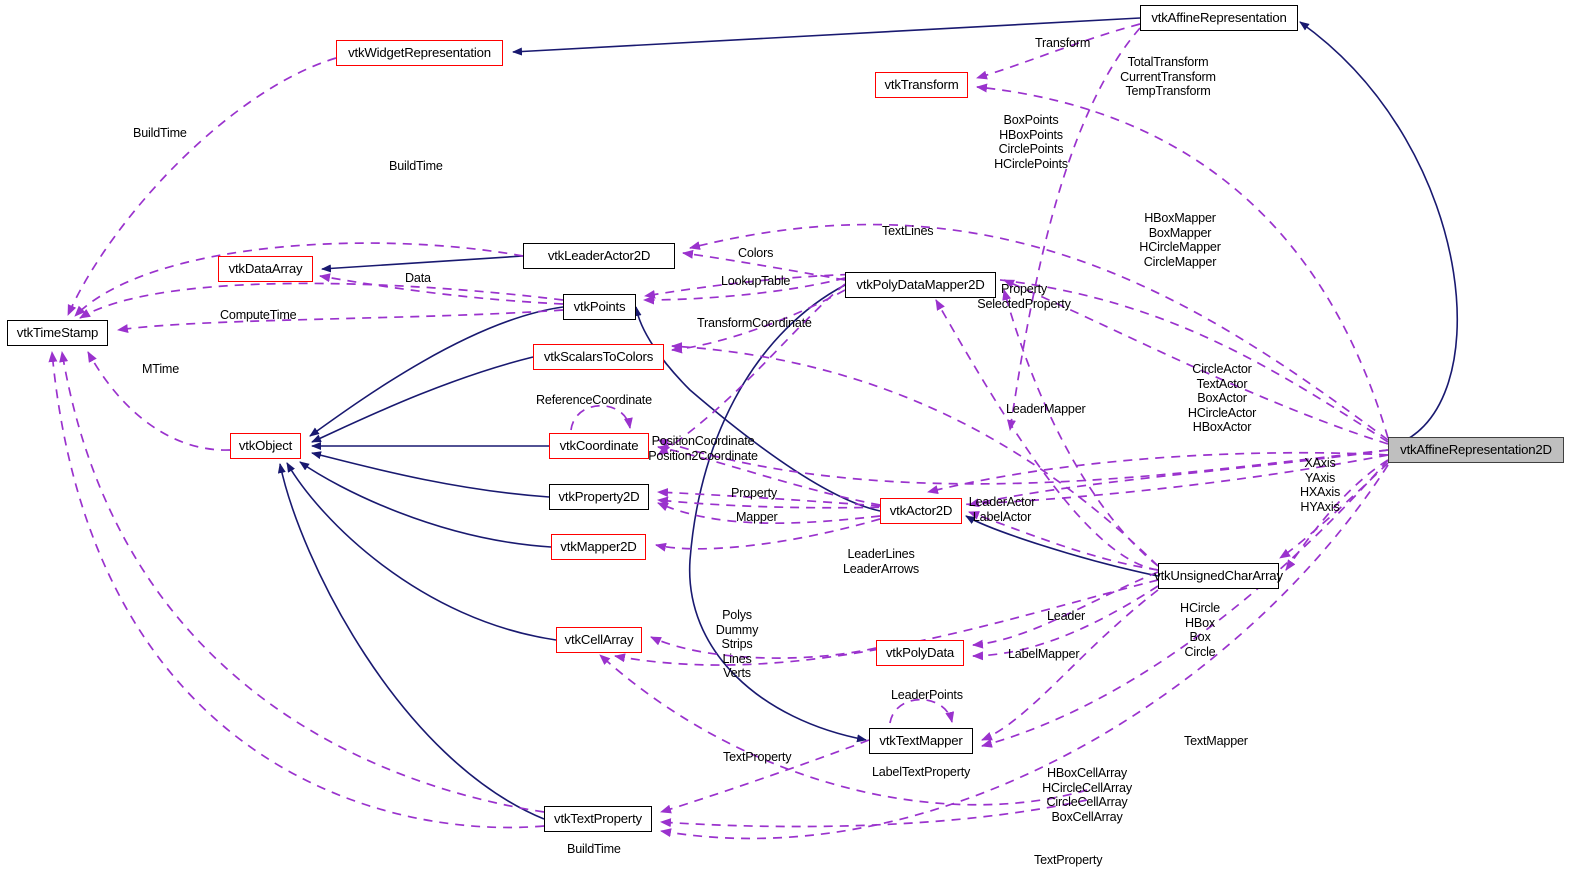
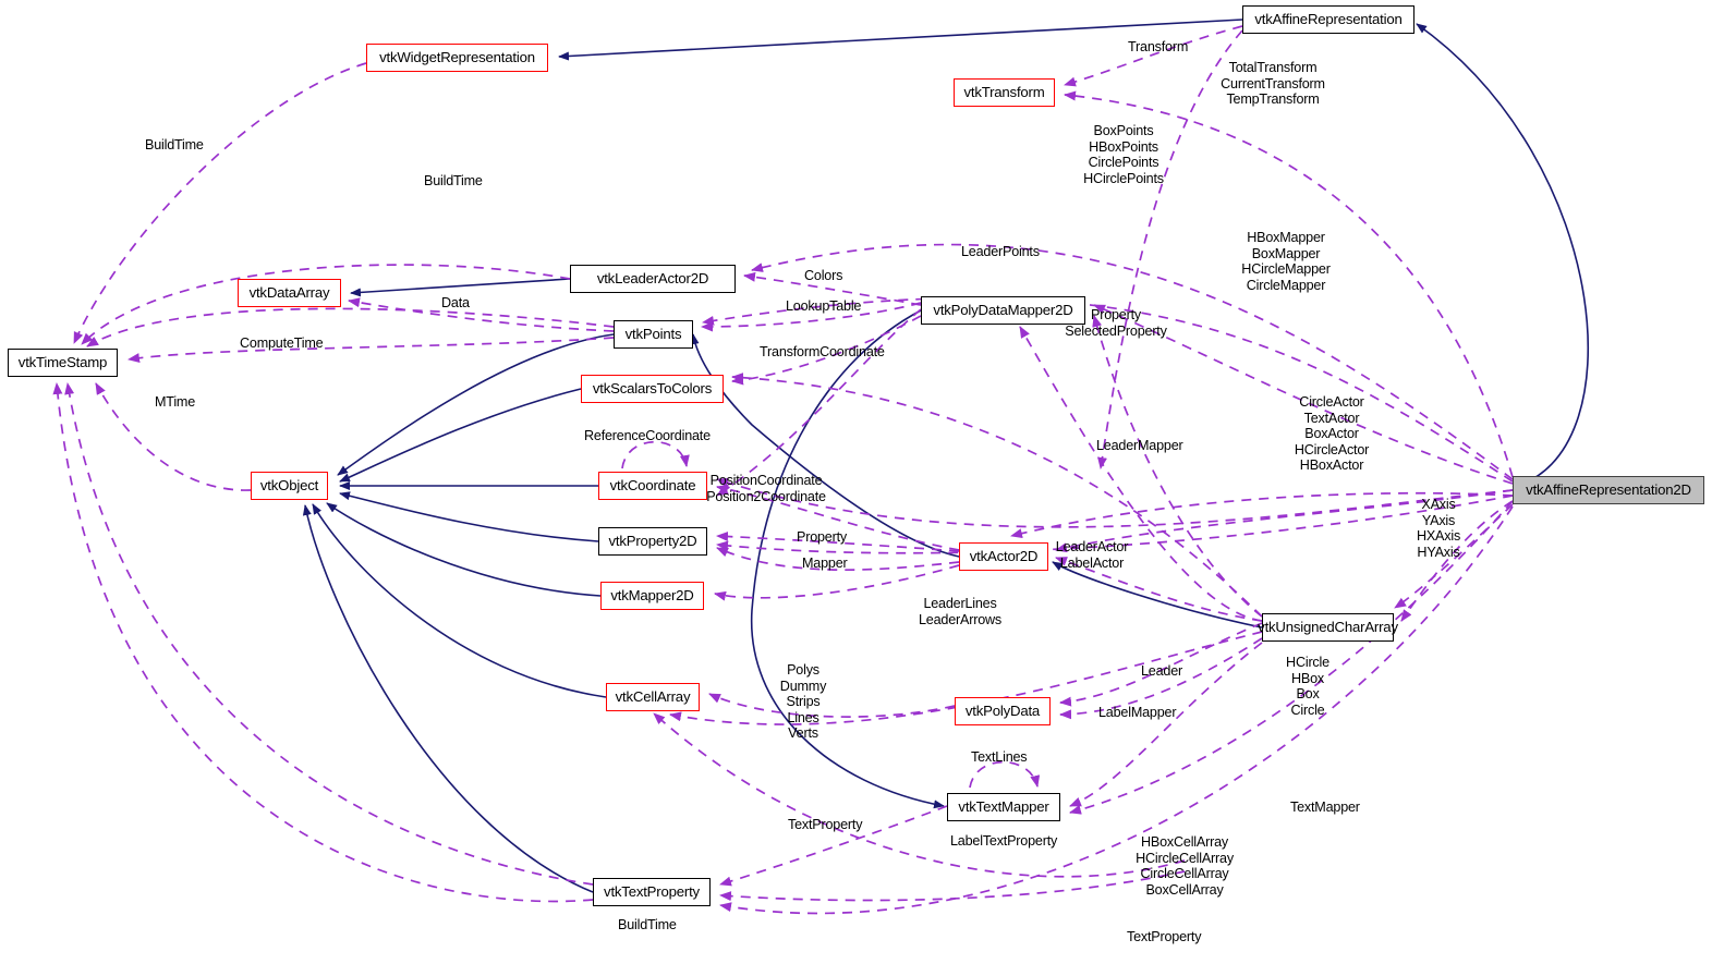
  vtkAffineRepresentation
  vtkWidgetRepresentation
  vtkTransform
  vtkLeaderActor2D
  vtkDataArray
  vtkPoints
  vtkPolyDataMapper2D
  vtkTimeStamp
  vtkScalarsToColors
  vtkCoordinate
  vtkObject
  vtkAffineRepresentation2D
  vtkProperty2D
  vtkActor2D
  vtkMapper2D
  vtkUnsignedCharArray
  vtkCellArray
  vtkPolyData
  vtkTextMapper
  vtkTextProperty
  Transform
  TotalTransform
  CurrentTransform
  TempTransform
  BuildTime
  BoxPoints
  HBoxPoints
  CirclePoints
  HCirclePoints
  BuildTime
  HBoxMapper
  BoxMapper
  HCircleMapper
  CircleMapper
- TextLines
+ LeaderPoints
  Colors
  Data
  LookupTable
  Property
  SelectedProperty
  ComputeTime
  TransformCoordinate
  MTime
  CircleActor
  TextActor
  BoxActor
  HCircleActor
  HBoxActor
  ReferenceCoordinate
  LeaderMapper
  PositionCoordinate
  Position2Coordinate
  XAxis
  YAxis
  HXAxis
  HYAxis
  Property
  LeaderActor
  LabelActor
  Mapper
  LeaderLines
  LeaderArrows
  Leader
  HCircle
  HBox
  Box
  Circle
  Polys
  Dummy
  Strips
  Lines
  Verts
  LabelMapper
- LeaderPoints
+ TextLines
  TextMapper
  TextProperty
  LabelTextProperty
  HBoxCellArray
  HCircleCellArray
  CircleCellArray
  BoxCellArray
  BuildTime
  TextProperty
